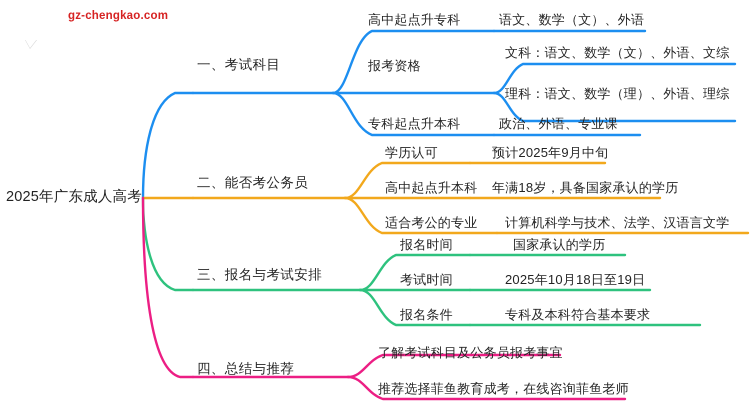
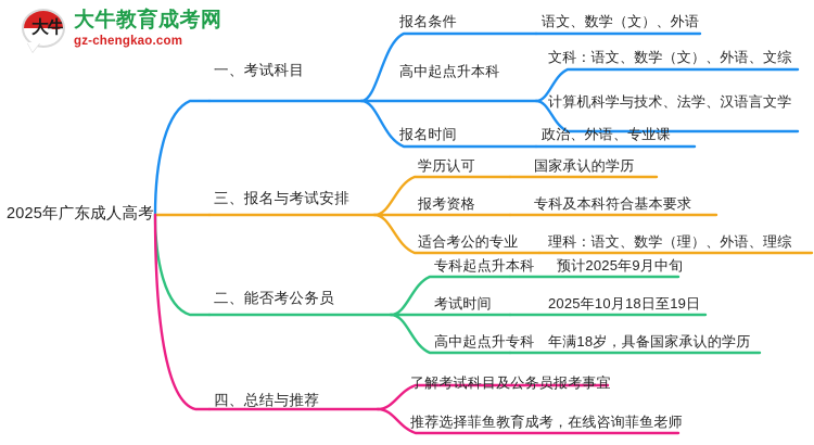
+ 大牛
+ 大牛教育成考网
  gz-chengkao.com
  2025年广东成人高考
  一、考试科目
- 高中起点升专科
+ 报名条件
- 报考资格
+ 高中起点升本科
- 专科起点升本科
+ 报名时间
  语文、数学（文）、外语
  文科：语文、数学（文）、外语、文综
- 理科：语文、数学（理）、外语、理综
+ 计算机科学与技术、法学、汉语言文学
  政治、外语、专业课
- 二、能否考公务员
+ 三、报名与考试安排
  学历认可
- 高中起点升本科
+ 报考资格
  适合考公的专业
- 预计2025年9月中旬
+ 国家承认的学历
- 年满18岁，具备国家承认的学历
+ 专科及本科符合基本要求
- 计算机科学与技术、法学、汉语言文学
+ 理科：语文、数学（理）、外语、理综
- 三、报名与考试安排
+ 二、能否考公务员
- 报名时间
+ 专科起点升本科
  考试时间
- 报名条件
+ 高中起点升专科
- 国家承认的学历
+ 预计2025年9月中旬
  2025年10月18日至19日
- 专科及本科符合基本要求
+ 年满18岁，具备国家承认的学历
  四、总结与推荐
  了解考试科目及公务员报考事宜
  推荐选择菲鱼教育成考，在线咨询菲鱼老师
